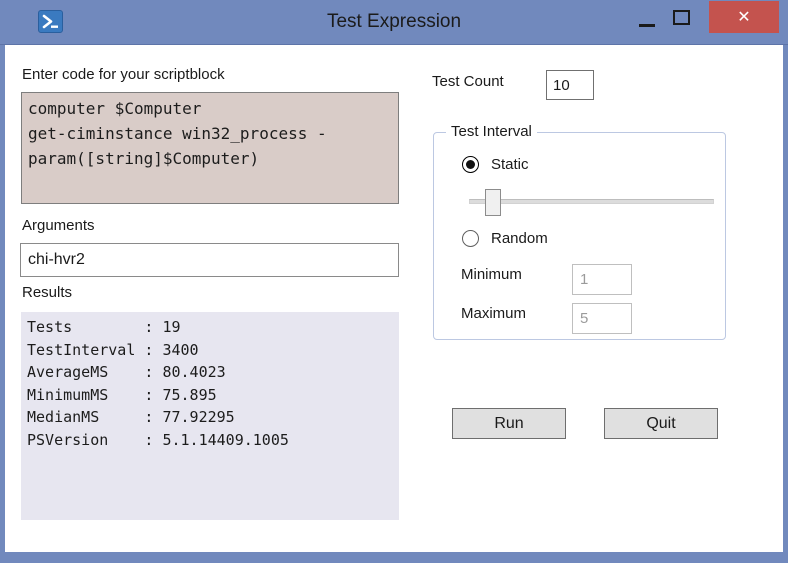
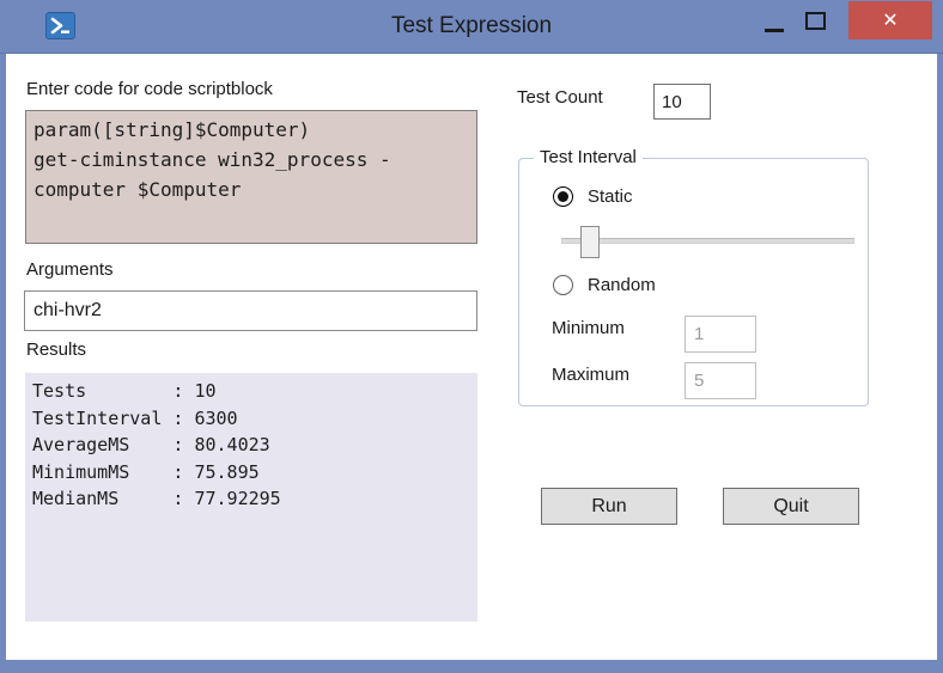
  Test Expression
  ✕
- Enter code for your scriptblock
+ Enter code for code scriptblock
- computer $Computer
+ param([string]$Computer)
  get-ciminstance win32_process -
- param([string]$Computer)
+ computer $Computer
  Arguments
  chi-hvr2
  Results
- Tests : 19
+ Tests : 10
- TestInterval : 3400
+ TestInterval : 6300
  AverageMS : 80.4023
  MinimumMS : 75.895
  MedianMS : 77.92295
- PSVersion : 5.1.14409.1005
  Test Count
  10
  Test Interval
  Static
  Random
  Minimum
  1
  Maximum
  5
  Run
  Quit
